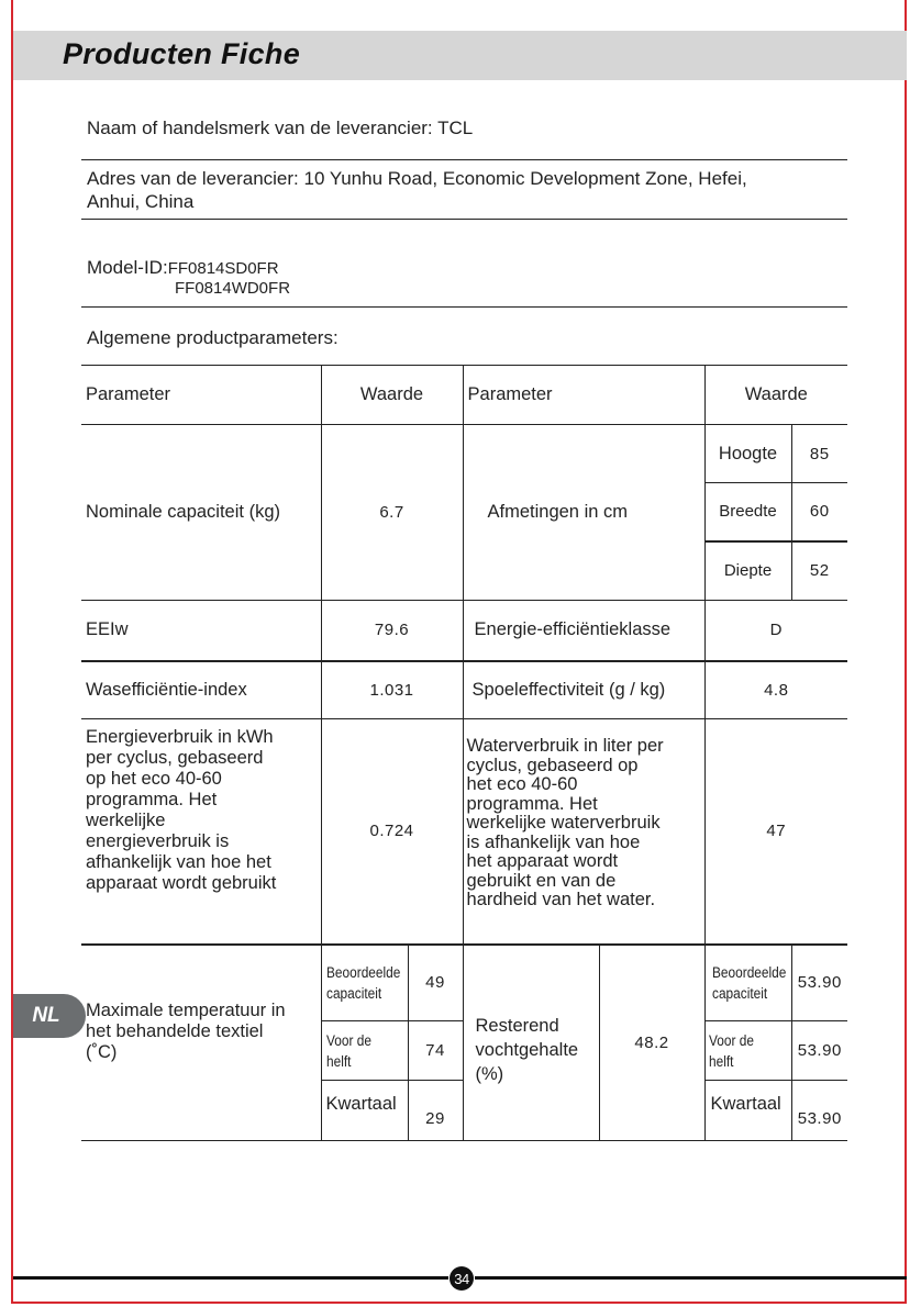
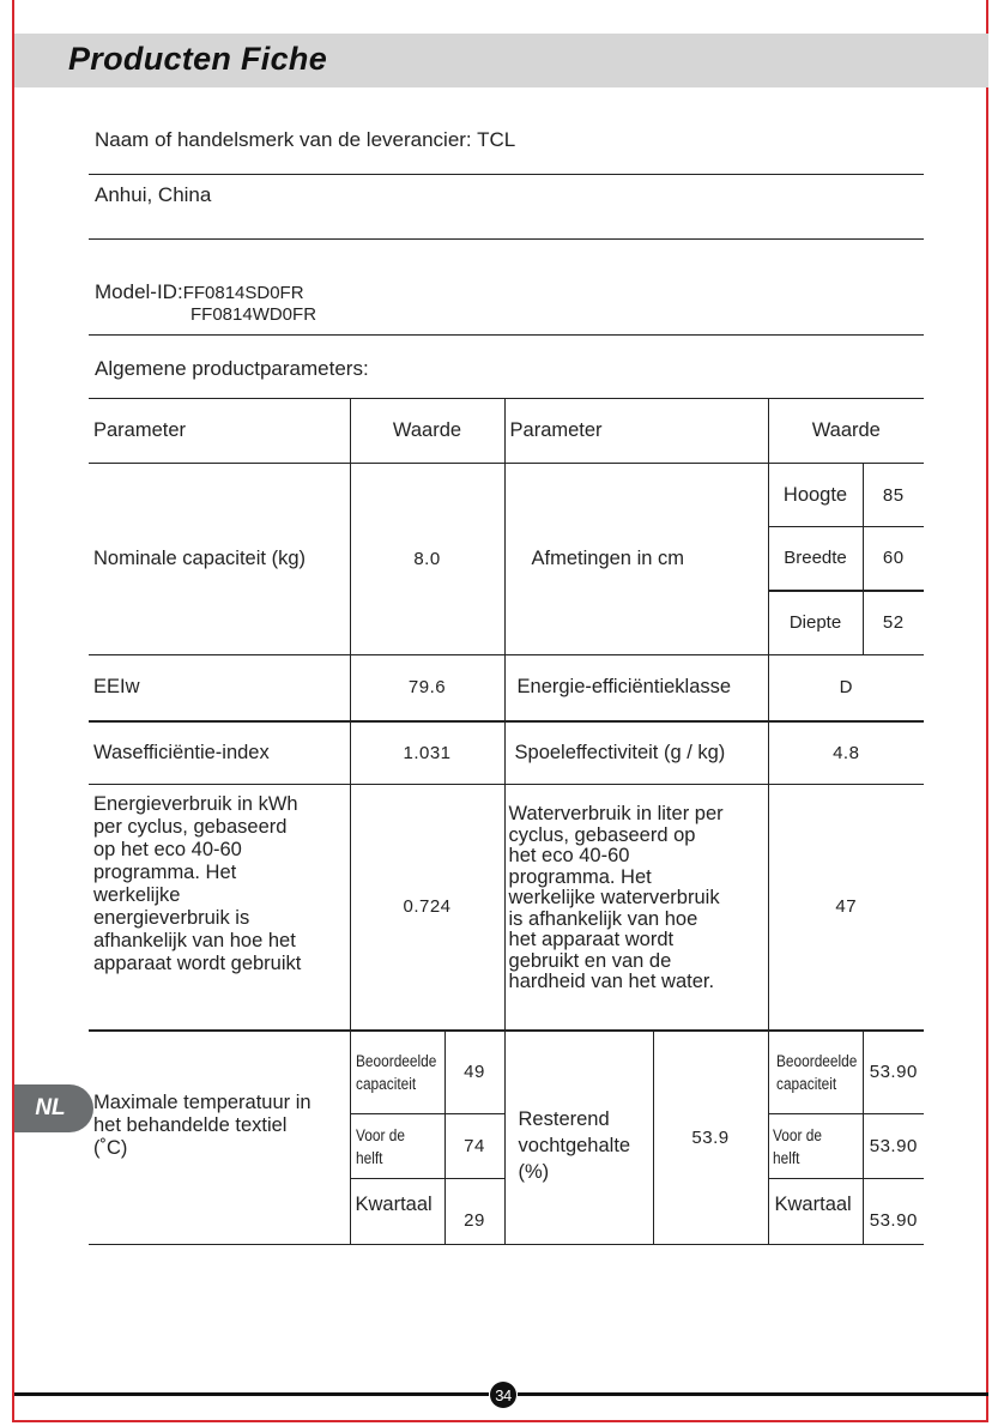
  Producten Fiche
  Naam of handelsmerk van de leverancier: TCL
- Adres van de leverancier: 10 Yunhu Road, Economic Development Zone, Hefei,
  Anhui, China
  Model-ID:FF0814SD0FR
  FF0814WD0FR
  Algemene productparameters:
  Parameter	Waarde	Parameter	Waarde
- Nominale capaciteit (kg)	6.7	Afmetingen in cm	Hoogte	85
+ Nominale capaciteit (kg)	8.0	Afmetingen in cm	Hoogte	85
  Breedte	60
  Diepte	52
  EEIw	79.6	Energie-efficiëntieklasse	D
  Wasefficiëntie-index	1.031	Spoeleffectiviteit (g / kg)	4.8
  Energieverbruik in kWhper cyclus, gebaseerdop het eco 40-60programma. Hetwerkelijkeenergieverbruik isafhankelijk van hoe hetapparaat wordt gebruikt	0.724	Waterverbruik in liter percyclus, gebaseerd ophet eco 40-60programma. Hetwerkelijke waterverbruikis afhankelijk van hoehet apparaat wordtgebruikt en van dehardheid van het water.	47
- Maximale temperatuur inhet behandelde textiel(˚C)	Beoordeeldecapaciteit	49	Resterendvochtgehalte(%)	48.2	Beoordeeldecapaciteit	53.90
+ Maximale temperatuur inhet behandelde textiel(˚C)	Beoordeeldecapaciteit	49	Resterendvochtgehalte(%)	53.9	Beoordeeldecapaciteit	53.90
  Voor de helft	74	Voor de helft	53.90
  Kwartaal	29	Kwartaal	53.90
  NL
  34
